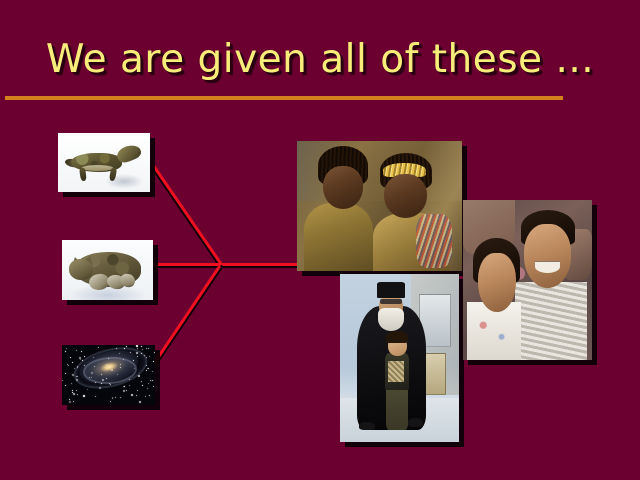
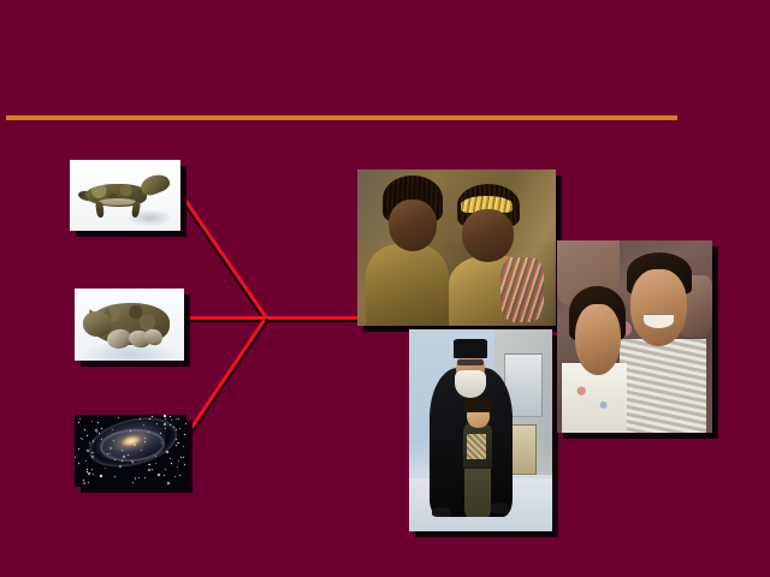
- We are given all of these ...
